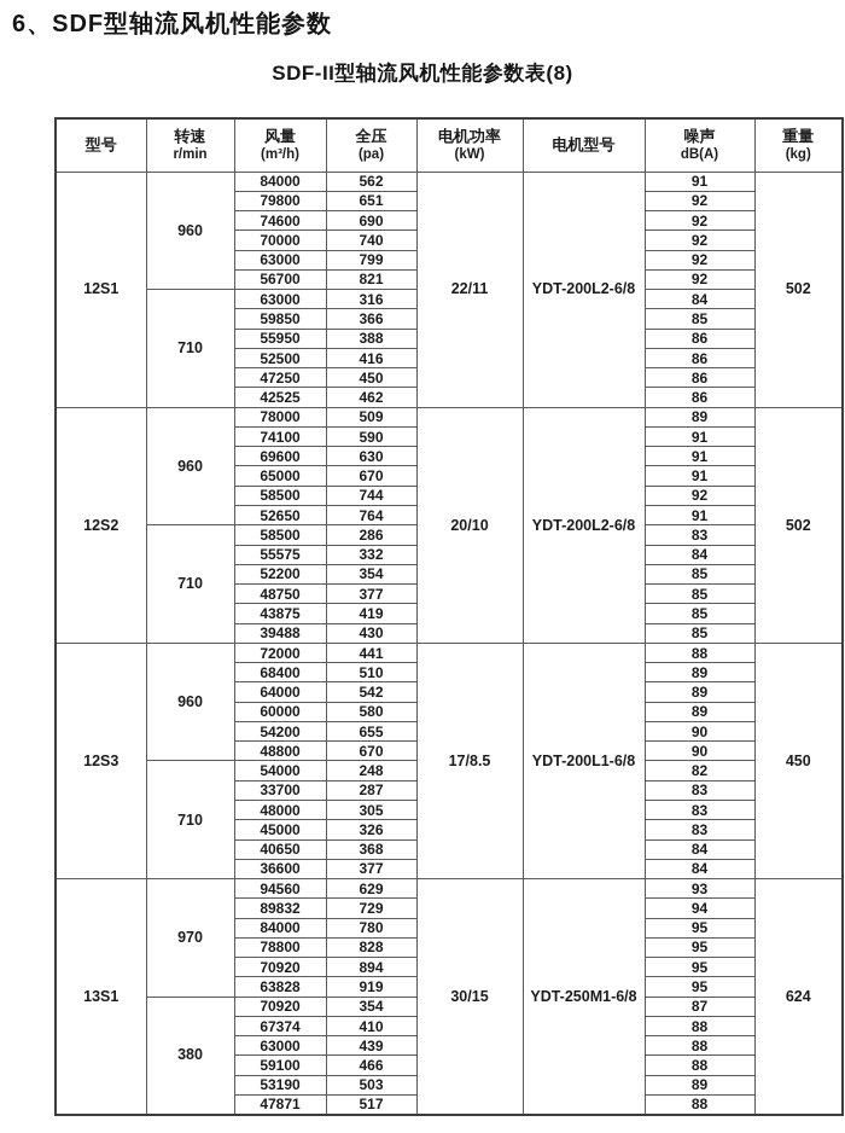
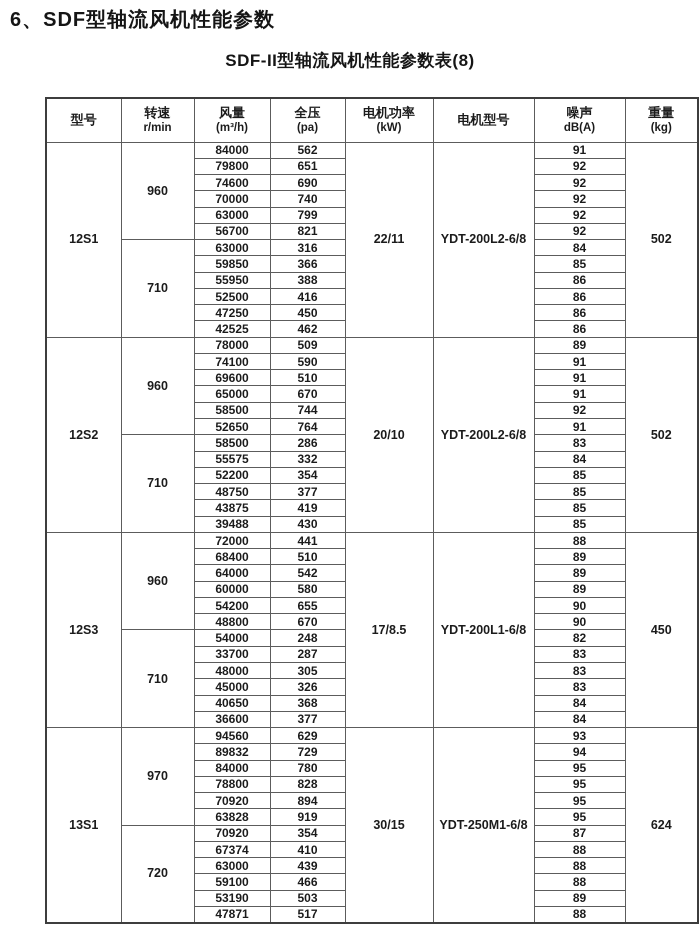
  6、SDF型轴流风机性能参数
  SDF-II型轴流风机性能参数表(8)
  型号	转速 r/min	风量 (m³/h)	全压 (pa)	电机功率 (kW)	电机型号	噪声 dB(A)	重量 (kg)
  12S1	960	84000	562	22/11	YDT-200L2-6/8	91	502
  79800	651	92
  74600	690	92
  70000	740	92
  63000	799	92
  56700	821	92
  710	63000	316	84
  59850	366	85
  55950	388	86
  52500	416	86
  47250	450	86
  42525	462	86
  12S2	960	78000	509	20/10	YDT-200L2-6/8	89	502
  74100	590	91
- 69600	630	91
+ 69600	510	91
  65000	670	91
  58500	744	92
  52650	764	91
  710	58500	286	83
  55575	332	84
  52200	354	85
  48750	377	85
  43875	419	85
  39488	430	85
  12S3	960	72000	441	17/8.5	YDT-200L1-6/8	88	450
  68400	510	89
  64000	542	89
  60000	580	89
  54200	655	90
  48800	670	90
  710	54000	248	82
  33700	287	83
  48000	305	83
  45000	326	83
  40650	368	84
  36600	377	84
  13S1	970	94560	629	30/15	YDT-250M1-6/8	93	624
  89832	729	94
  84000	780	95
  78800	828	95
  70920	894	95
  63828	919	95
- 380	70920	354	87
+ 720	70920	354	87
  67374	410	88
  63000	439	88
  59100	466	88
  53190	503	89
  47871	517	88
